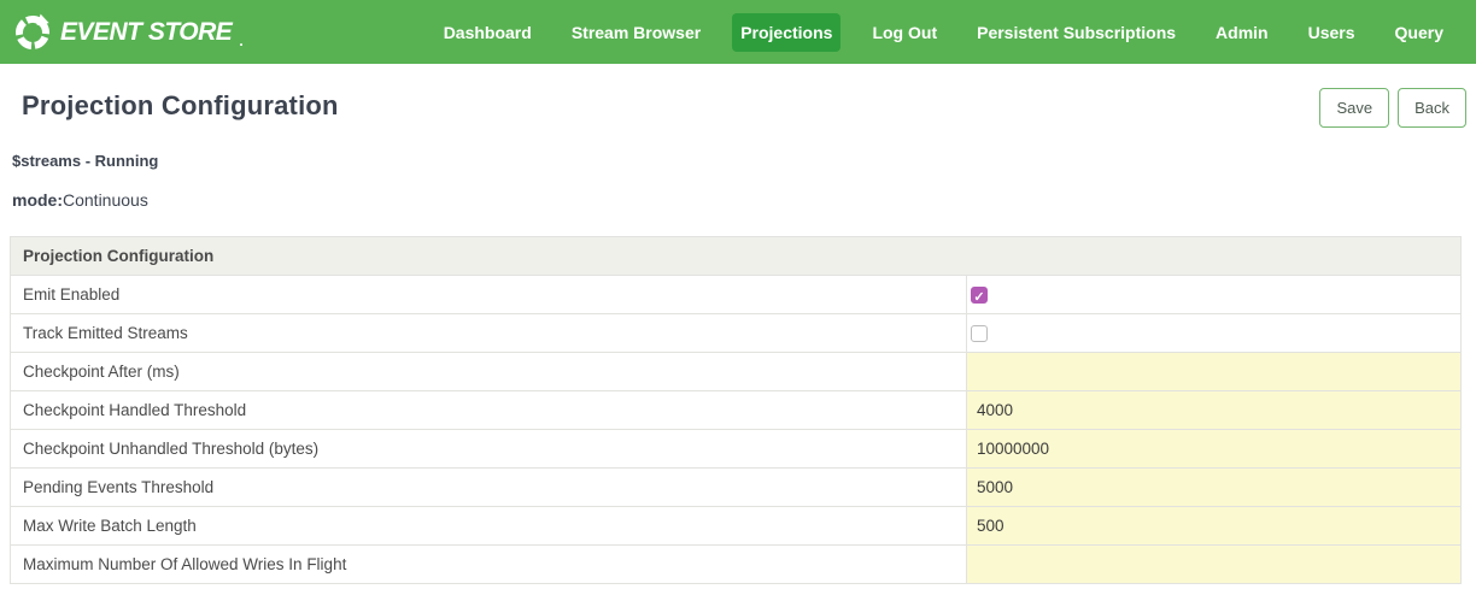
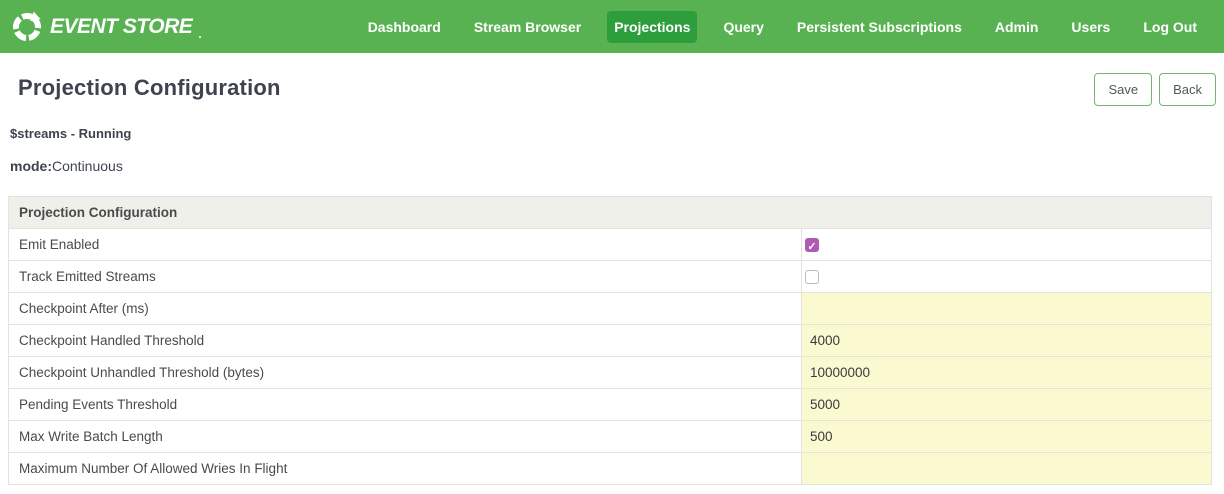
  EVENT STORE
  .
  Dashboard
  Stream Browser
  Projections
- Log Out
+ Query
  Persistent Subscriptions
  Admin
  Users
- Query
+ Log Out
  Projection Configuration
  Save
  Back
  $streams - Running
  mode:Continuous
  Projection Configuration
  Emit Enabled	✓
  Track Emitted Streams
  Checkpoint After (ms)
  Checkpoint Handled Threshold	4000
  Checkpoint Unhandled Threshold (bytes)	10000000
  Pending Events Threshold	5000
  Max Write Batch Length	500
  Maximum Number Of Allowed Wries In Flight
